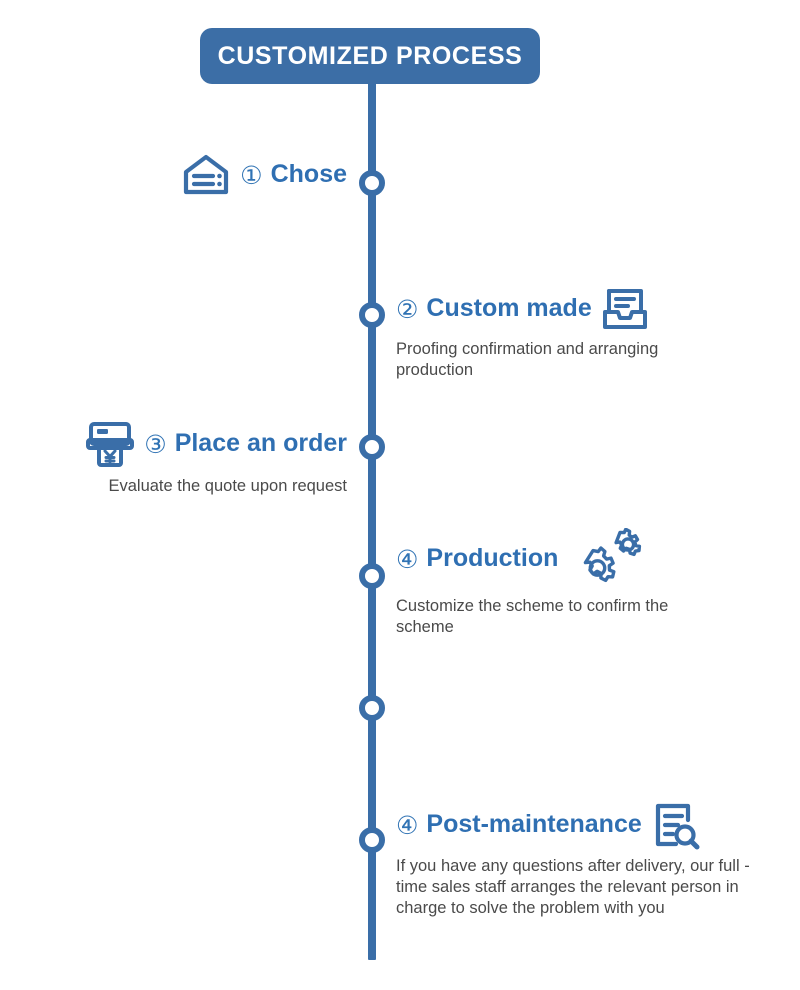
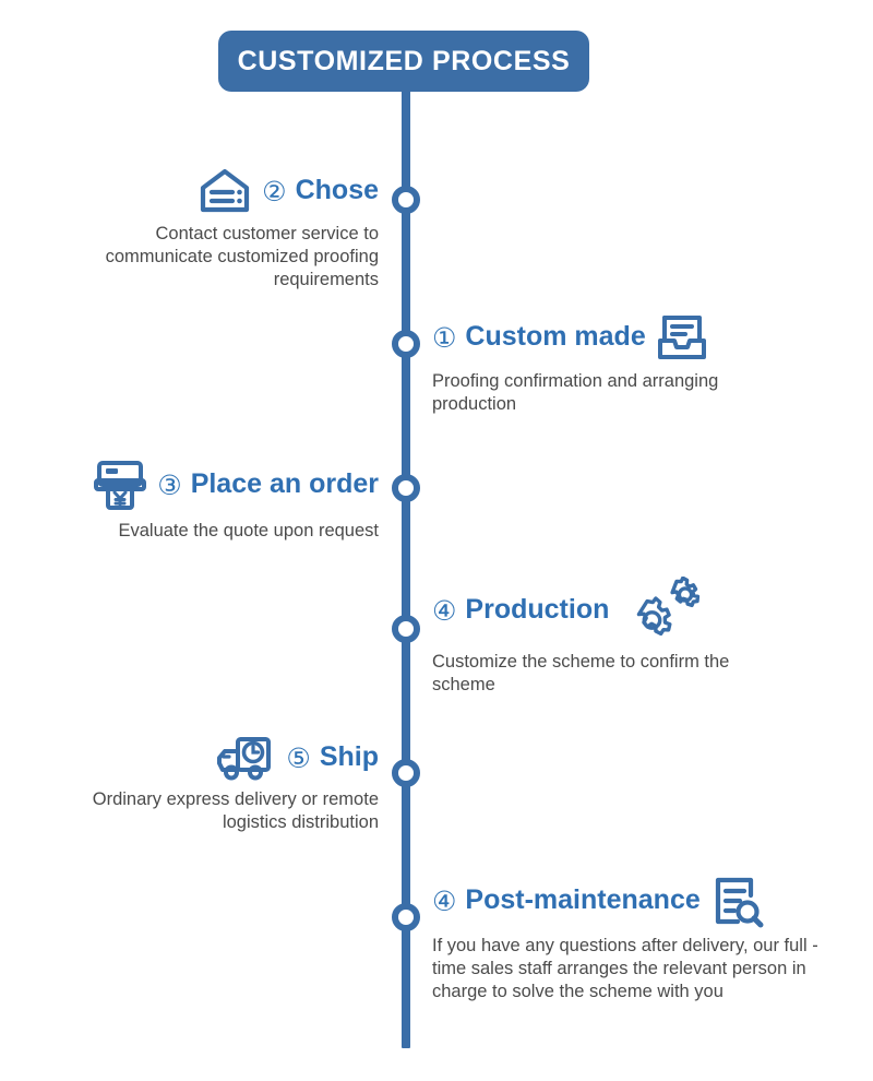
  CUSTOMIZED PROCESS
- ①
+ ②
  Chose
+ Contact customer service to communicate customized proofing requirements
- ②
+ ①
  Custom made
  Proofing confirmation and arranging production
  ③
  Place an order
  Evaluate the quote upon request
  ④
  Production
  Customize the scheme to confirm the scheme
+ ⑤
+ Ship
+ Ordinary express delivery or remote logistics distribution
  ④
  Post-maintenance
- If you have any questions after delivery, our full -time sales staff arranges the relevant person in charge to solve the problem with you
+ If you have any questions after delivery, our full -time sales staff arranges the relevant person in charge to solve the scheme with you
